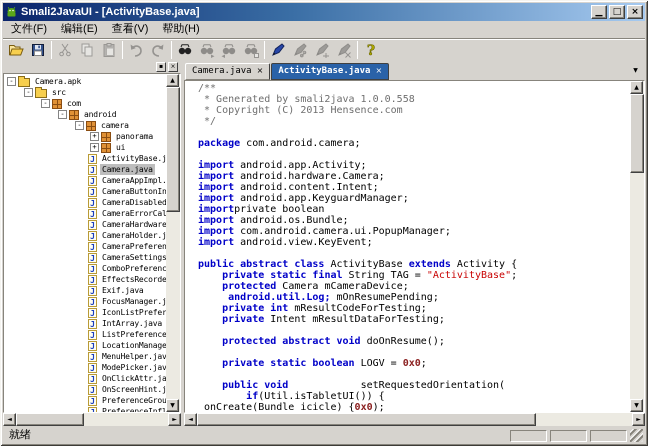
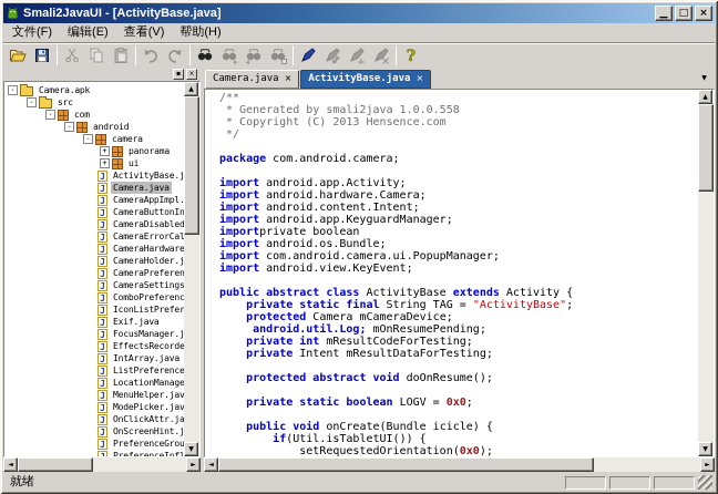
  Smali2JavaUI - [ActivityBase.java]
  ▁
  □
  ×
  文件(F)
  编辑(E)
  查看(V)
  帮助(H)
  ?
  -
  Camera.apk
  -
  src
  -
  com
  -
  android
  -
  camera
  +
  panorama
  +
  ui
  J
  ActivityBase.j
  J
  Camera.java
  J
  CameraAppImpl.
  J
  CameraButtonIn
  J
  CameraDisabled
  J
  CameraErrorCal
  J
  CameraHardware
  J
  CameraHolder.j
  J
  CameraPreferen
  J
  CameraSettings
  J
  ComboPreferenc
  J
- EffectsRecorde
+ IconListPrefer
  J
  Exif.java
  J
  FocusManager.j
  J
- IconListPrefer
+ EffectsRecorde
  J
  IntArray.java
  J
  ListPreference
  J
  LocationManage
  J
  MenuHelper.jav
  J
  ModePicker.jav
  J
  OnClickAttr.ja
  J
  OnScreenHint.j
  J
  PreferenceGrou
  PreferenceInfl
  Camera.java
  ×
  ActivityBase.java
  ×
  /**
  * Generated by smali2java 1.0.0.558
  * Copyright (C) 2013 Hensence.com
  */
  package com.android.camera;
  import android.app.Activity;
  import android.hardware.Camera;
  import android.content.Intent;
  import android.app.KeyguardManager;
  importprivate boolean
  import android.os.Bundle;
  import com.android.camera.ui.PopupManager;
  import android.view.KeyEvent;
  public abstract class ActivityBase extends Activity {
  private static final String TAG = "ActivityBase";
  protected Camera mCameraDevice;
  android.util.Log; mOnResumePending;
  private int mResultCodeForTesting;
  private Intent mResultDataForTesting;
  protected abstract void doOnResume();
  private static boolean LOGV = 0x0;
- public void setRequestedOrientation(
+ public void onCreate(Bundle icicle) {
  if(Util.isTabletUI()) {
- onCreate(Bundle icicle) {0x0);
+ setRequestedOrientation(0x0);
  就绪
